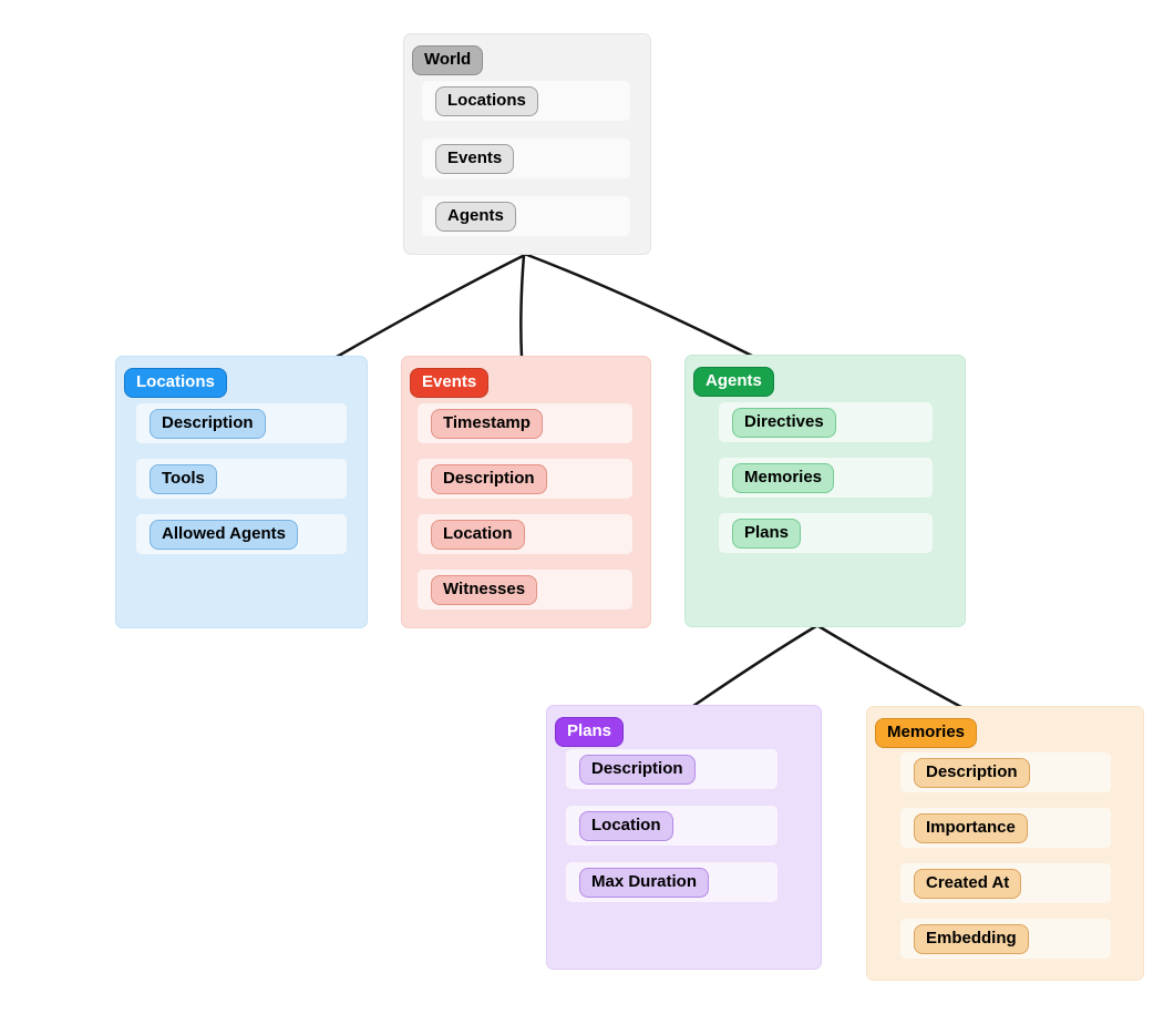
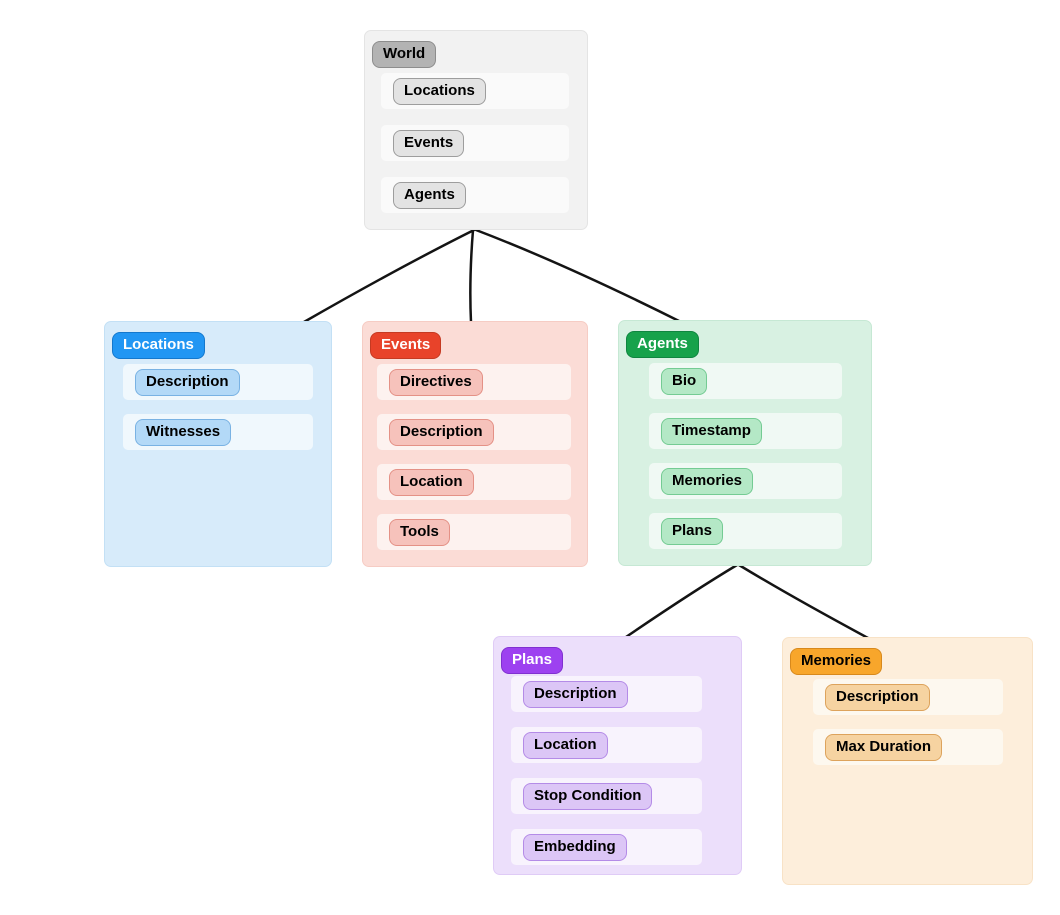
  World
  Locations
  Events
  Agents
  Locations
  Description
- Tools
+ Witnesses
- Allowed Agents
  Events
- Timestamp
+ Directives
  Description
  Location
- Witnesses
+ Tools
  Agents
+ Bio
- Directives
+ Timestamp
  Memories
  Plans
  Plans
  Description
  Location
+ Stop Condition
- Max Duration
+ Embedding
  Memories
  Description
- Importance
- Created At
- Embedding
+ Max Duration
